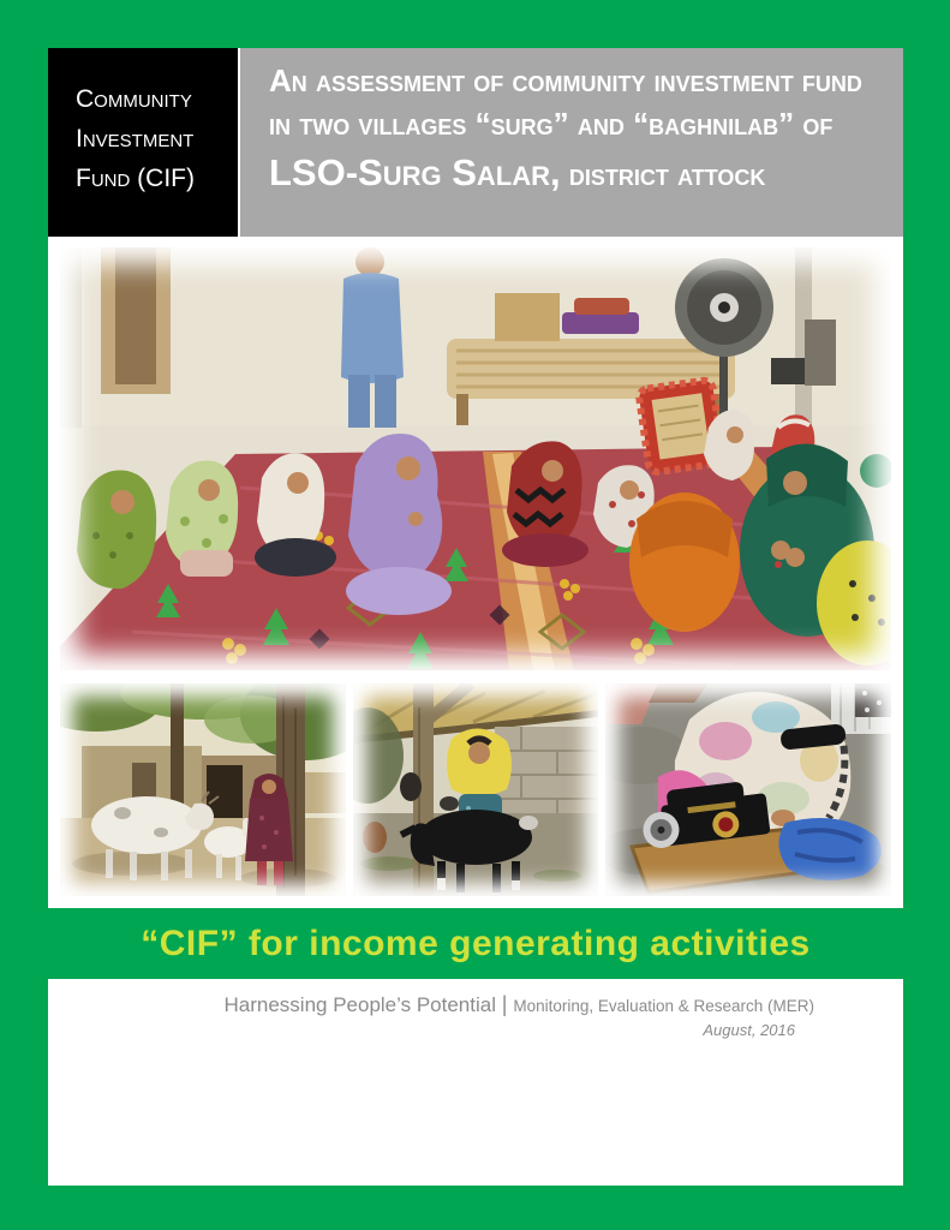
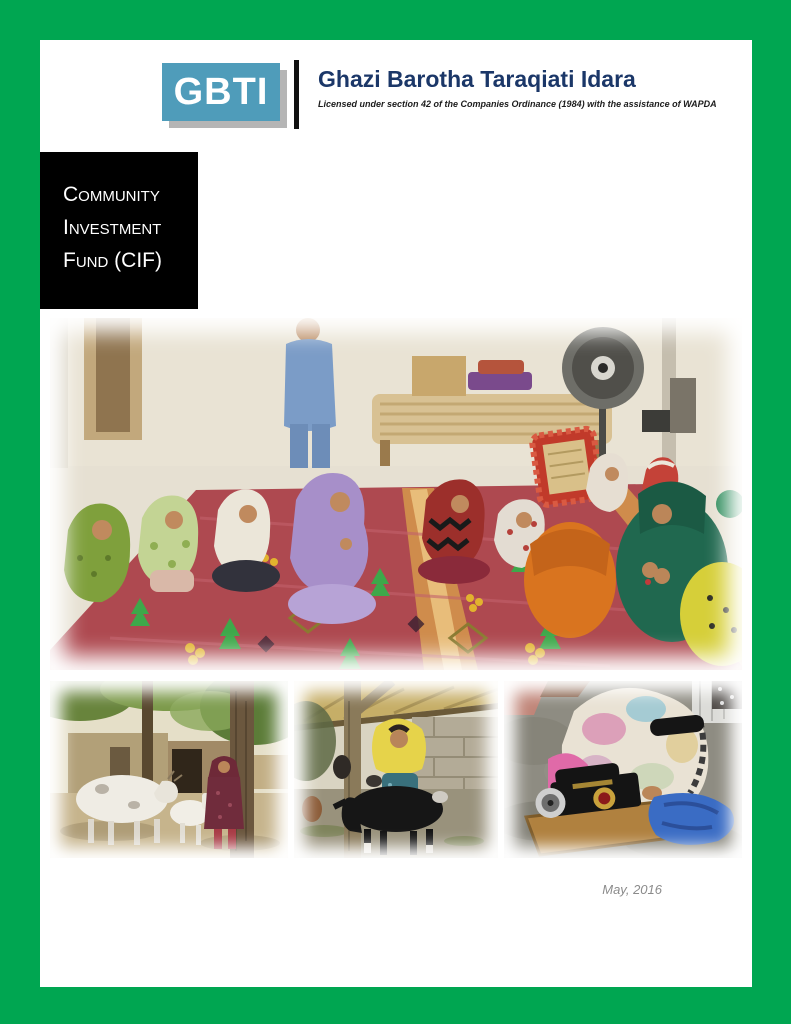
+ GBTI
+ Ghazi Barotha Taraqiati Idara
+ Licensed under section 42 of the Companies Ordinance (1984) with the assistance of WAPDA
  Community Investment Fund (CIF)
- An assessment of community investment fund in two villages “surg” and “baghnilab” of LSO-Surg Salar, district attock
- “CIF” for income generating activities
- Harnessing People’s Potential | Monitoring, Evaluation & Research (MER)
- August, 2016
+ May, 2016
